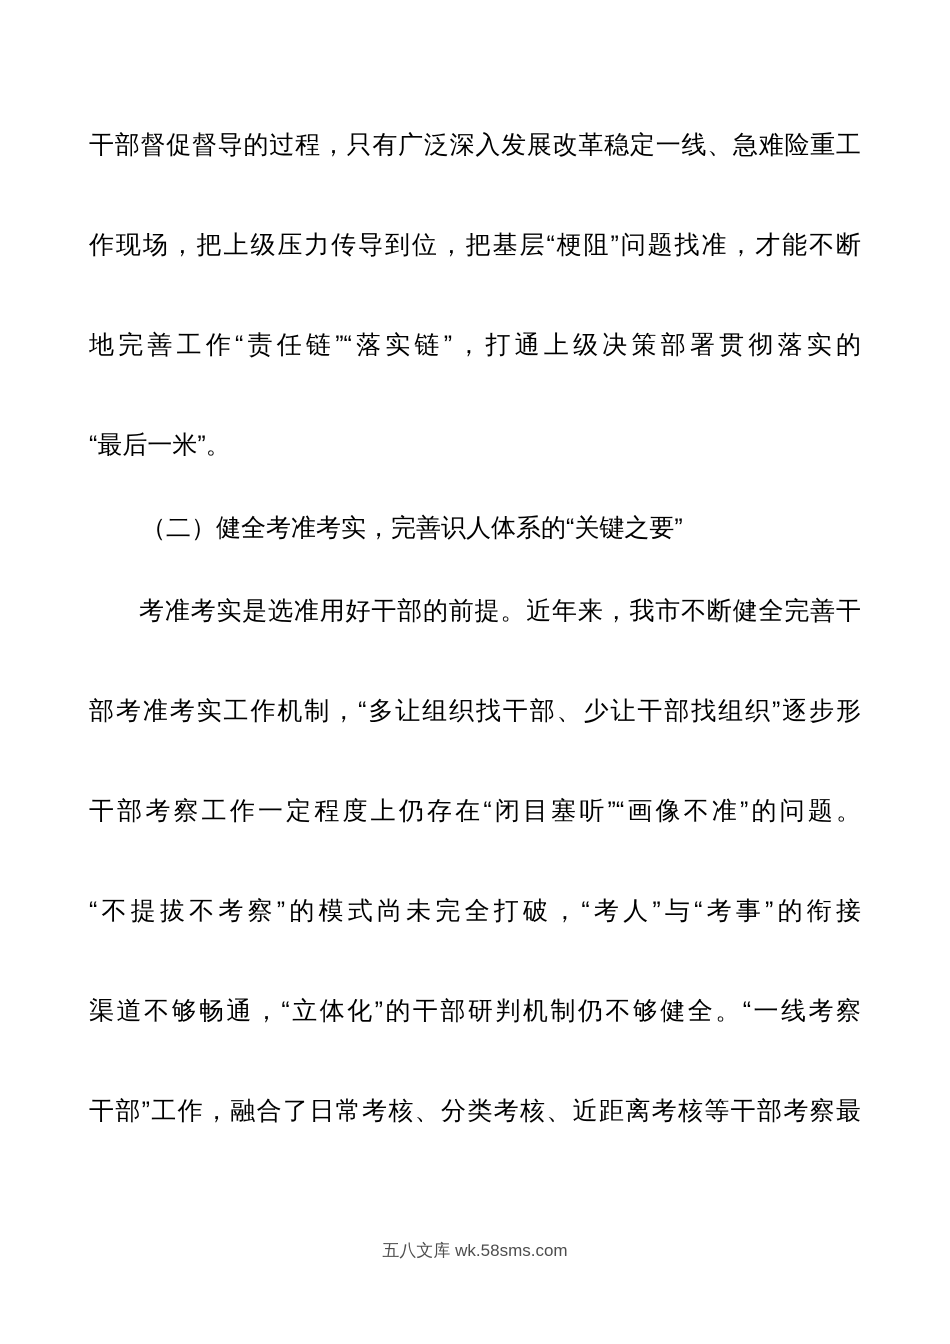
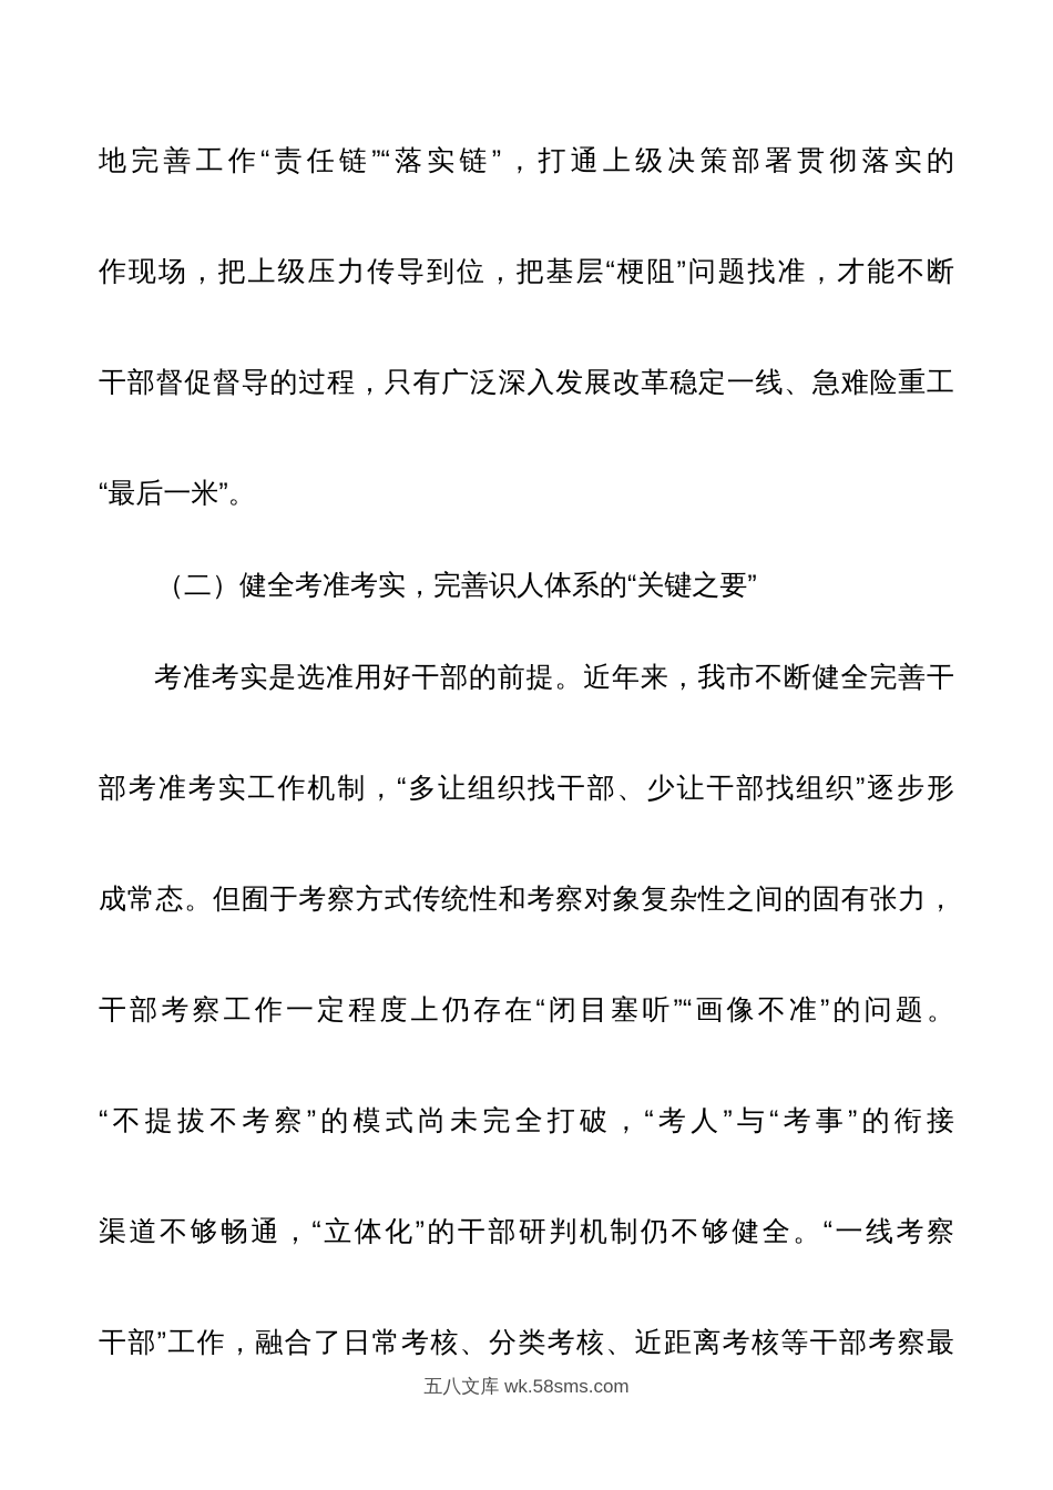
- 干部督促督导的过程，只有广泛深入发展改革稳定一线、急难险重工
+ 地完善工作“责任链”“落实链”，打通上级决策部署贯彻落实的
  作现场，把上级压力传导到位，把基层“梗阻”问题找准，才能不断
- 地完善工作“责任链”“落实链”，打通上级决策部署贯彻落实的
+ 干部督促督导的过程，只有广泛深入发展改革稳定一线、急难险重工
  “最后一米”。
  （二）健全考准考实，完善识人体系的“关键之要”
  考准考实是选准用好干部的前提。近年来，我市不断健全完善干
  部考准考实工作机制，“多让组织找干部、少让干部找组织”逐步形
+ 成常态。但囿于考察方式传统性和考察对象复杂性之间的固有张力，
  干部考察工作一定程度上仍存在“闭目塞听”“画像不准”的问题。
  “不提拔不考察”的模式尚未完全打破，“考人”与“考事”的衔接
  渠道不够畅通，“立体化”的干部研判机制仍不够健全。“一线考察
  干部”工作，融合了日常考核、分类考核、近距离考核等干部考察最
  五八文库 wk.58sms.com
